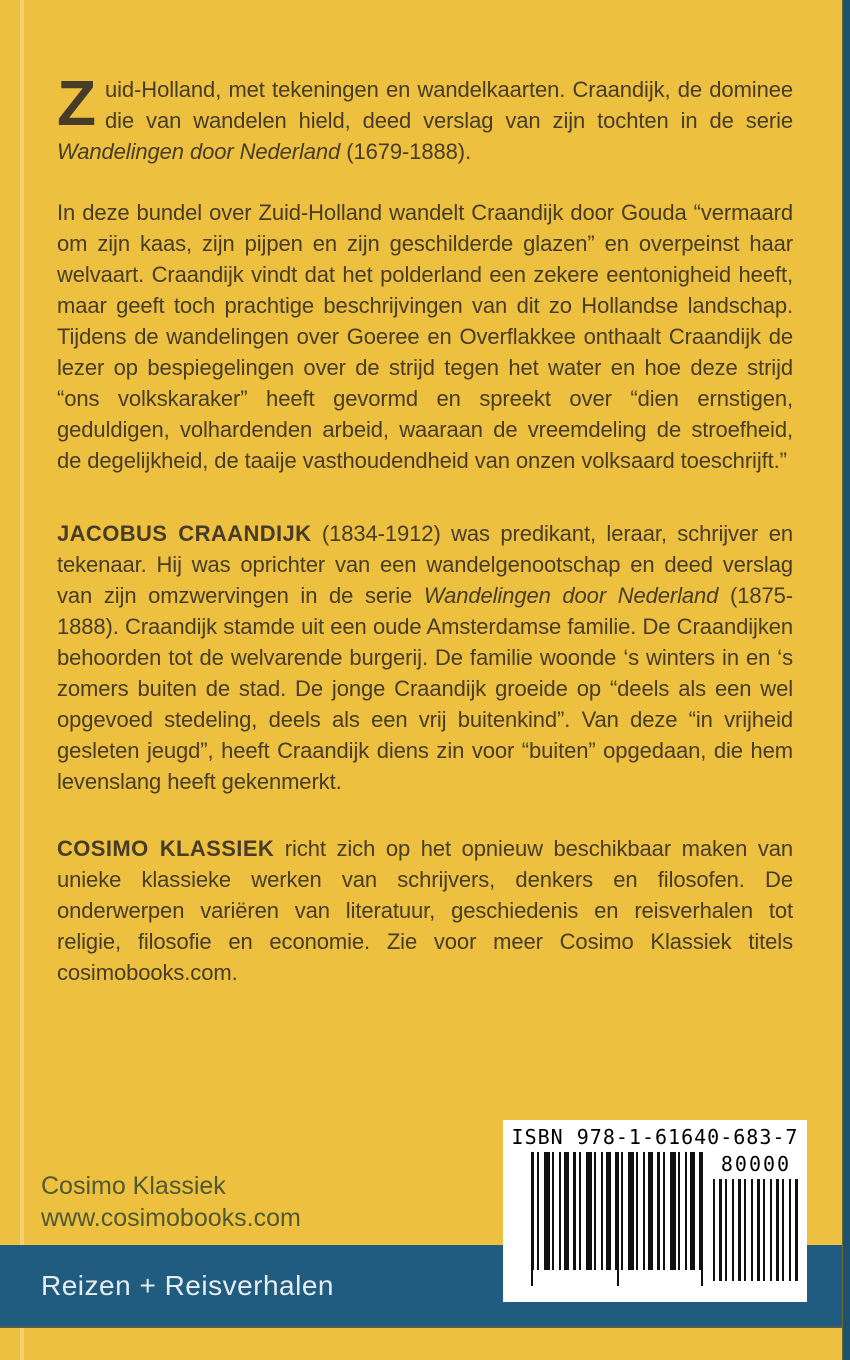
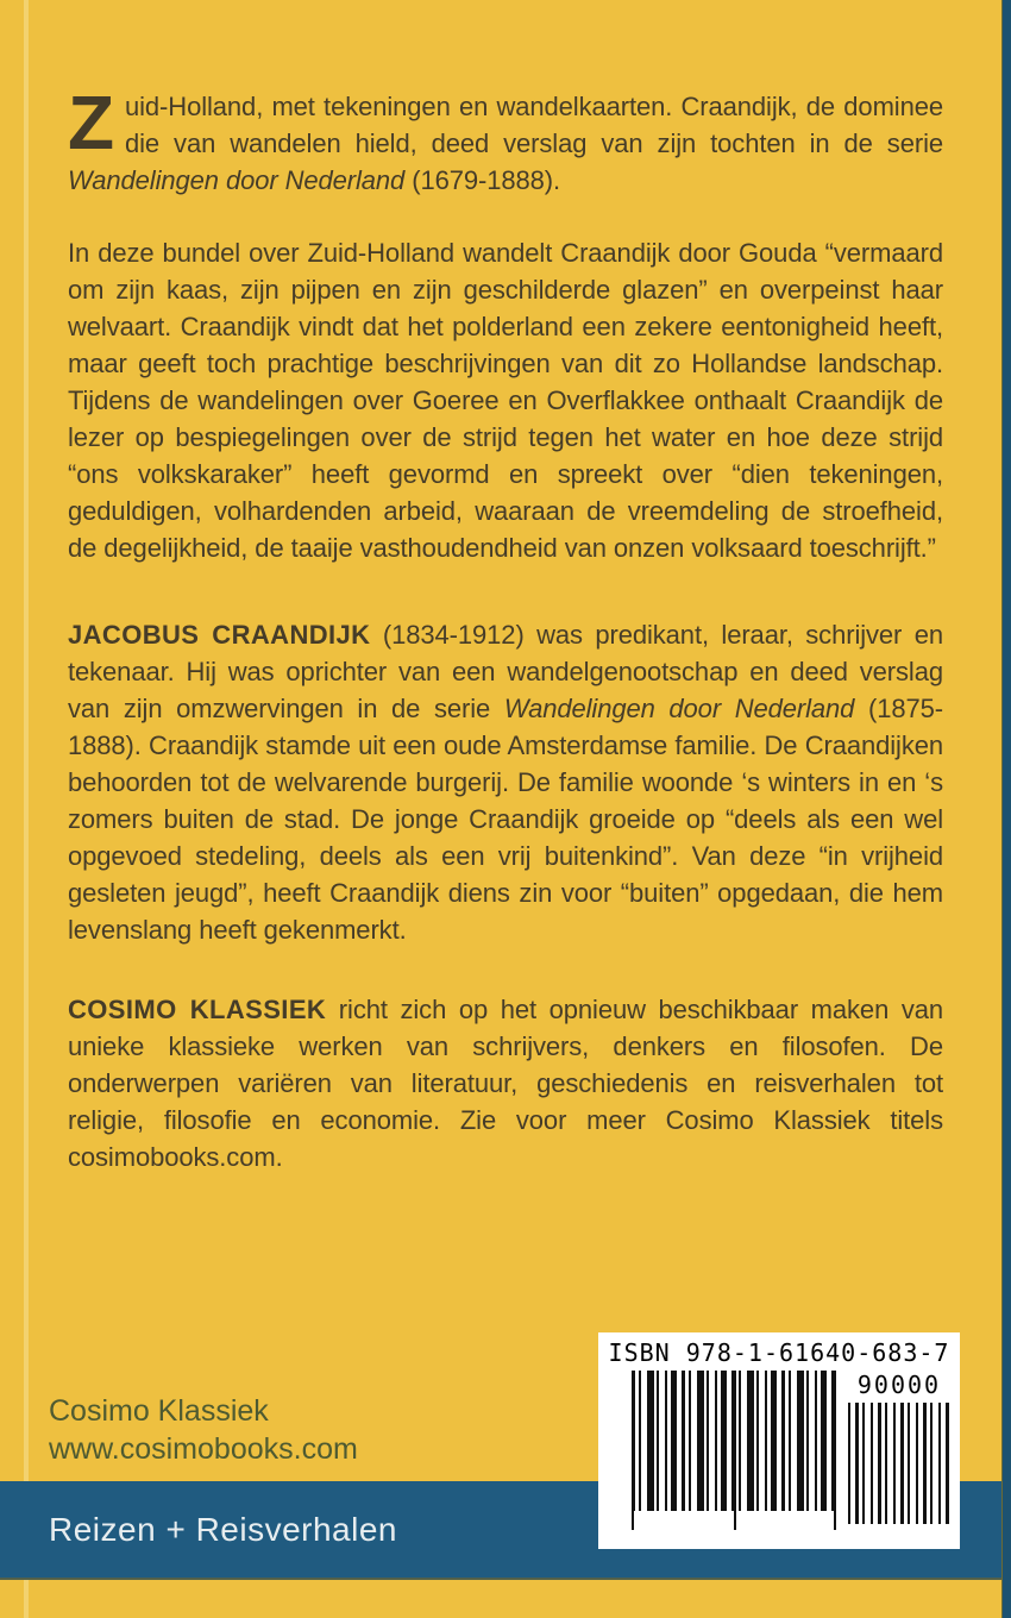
  Z
  uid-Holland, met tekeningen en wandelkaarten. Craandijk, de dominee die van wandelen hield, deed verslag van zijn tochten in de serie Wandelingen door Nederland (1679-1888).
- In deze bundel over Zuid-Holland wandelt Craandijk door Gouda “vermaard om zijn kaas, zijn pijpen en zijn geschilderde glazen” en overpeinst haar welvaart. Craandijk vindt dat het polderland een zekere eentonigheid heeft, maar geeft toch prachtige beschrijvingen van dit zo Hollandse landschap. Tijdens de wandelingen over Goeree en Overflakkee onthaalt Craandijk de lezer op bespiegelingen over de strijd tegen het water en hoe deze strijd “ons volkskaraker” heeft gevormd en spreekt over “dien ernstigen, geduldigen, volhardenden arbeid, waaraan de vreemdeling de stroefheid, de degelijkheid, de taaije vasthoudendheid van onzen volksaard toeschrijft.”
+ In deze bundel over Zuid-Holland wandelt Craandijk door Gouda “vermaard om zijn kaas, zijn pijpen en zijn geschilderde glazen” en overpeinst haar welvaart. Craandijk vindt dat het polderland een zekere eentonigheid heeft, maar geeft toch prachtige beschrijvingen van dit zo Hollandse landschap. Tijdens de wandelingen over Goeree en Overflakkee onthaalt Craandijk de lezer op bespiegelingen over de strijd tegen het water en hoe deze strijd “ons volkskaraker” heeft gevormd en spreekt over “dien tekeningen, geduldigen, volhardenden arbeid, waaraan de vreemdeling de stroefheid, de degelijkheid, de taaije vasthoudendheid van onzen volksaard toeschrijft.”
  JACOBUS CRAANDIJK (1834-1912) was predikant, leraar, schrijver en tekenaar. Hij was oprichter van een wandelgenootschap en deed verslag van zijn omzwervingen in de serie Wandelingen door Nederland (1875-1888). Craandijk stamde uit een oude Amsterdamse familie. De Craandijken behoorden tot de welvarende burgerij. De familie woonde ‘s winters in en ‘s zomers buiten de stad. De jonge Craandijk groeide op “deels als een wel opgevoed stedeling, deels als een vrij buitenkind”. Van deze “in vrijheid gesleten jeugd”, heeft Craandijk diens zin voor “buiten” opgedaan, die hem levenslang heeft gekenmerkt.
  COSIMO KLASSIEK richt zich op het opnieuw beschikbaar maken van unieke klassieke werken van schrijvers, denkers en filosofen. De onderwerpen variëren van literatuur, geschiedenis en reisverhalen tot religie, filosofie en economie. Zie voor meer Cosimo Klassiek titels cosimobooks.com.
  Cosimo Klassiek
  www.cosimobooks.com
  Reizen + Reisverhalen
  ISBN 978-1-61640-683-7
- 80000
+ 90000
